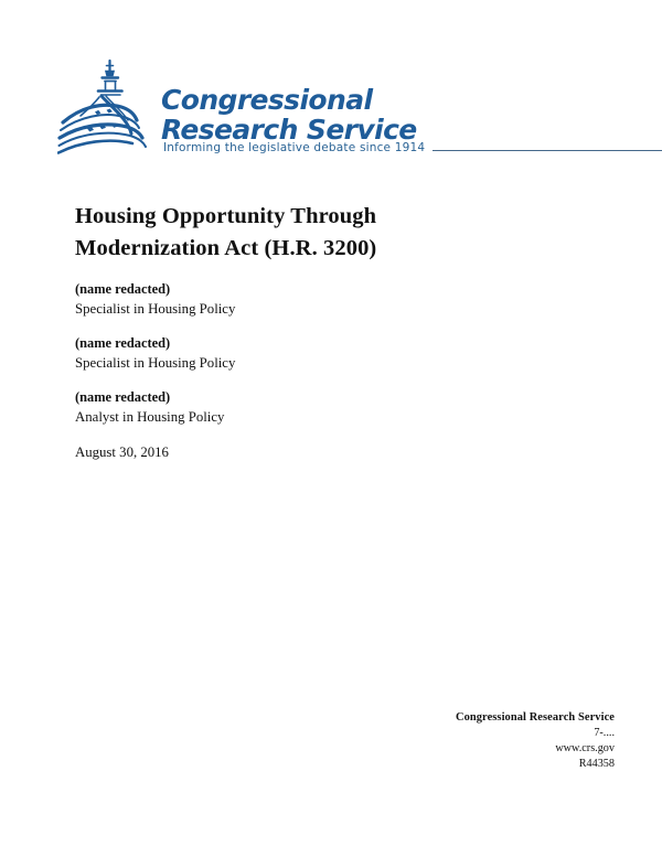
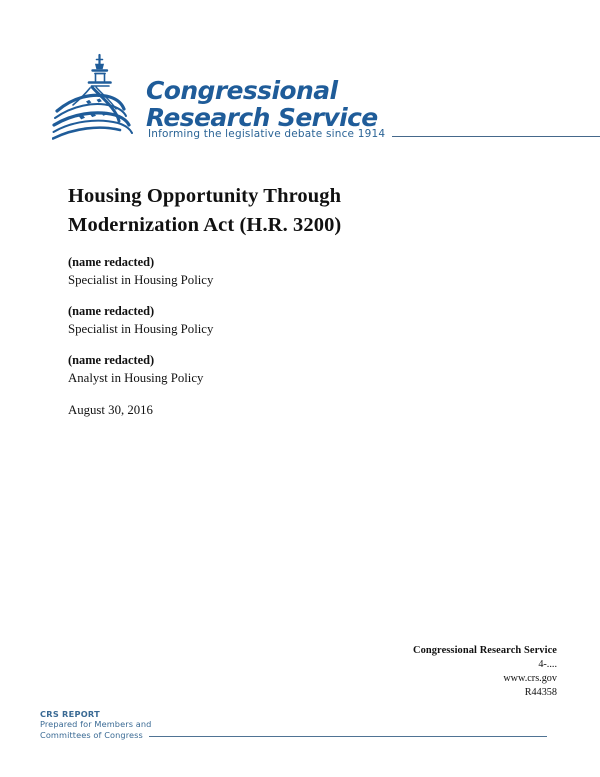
  Congressional
  Research Service
  Informing the legislative debate since 1914
  Housing Opportunity Through
  Modernization Act (H.R. 3200)
  (name redacted)
  Specialist in Housing Policy
  (name redacted)
  Specialist in Housing Policy
  (name redacted)
  Analyst in Housing Policy
  August 30, 2016
  Congressional Research Service
- 7-....
+ 4-....
  www.crs.gov
  R44358
+ CRS REPORT
+ Prepared for Members and
+ Committees of Congress
